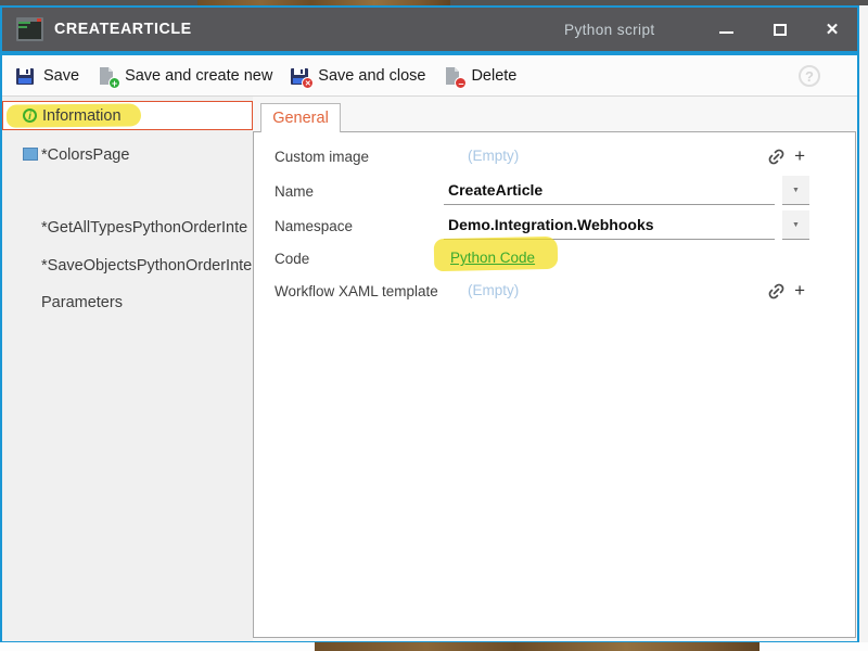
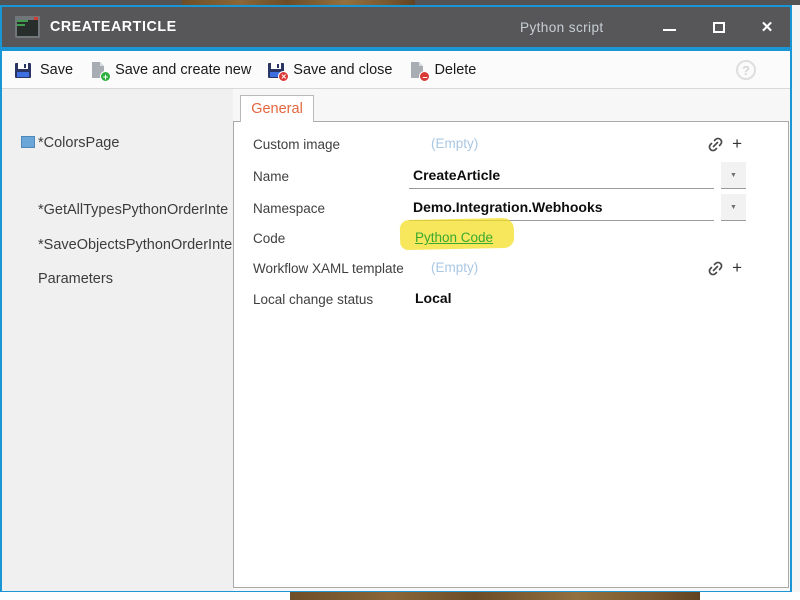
  CREATEARTICLE
  Python script
  ✕
  Save
  +
  Save and create new
  Save and close
  –
  Delete
  ?
- i
- Information
  *ColorsPage
  *GetAllTypesPythonOrderInte
  *SaveObjectsPythonOrderInte
  Parameters
  General
  Custom image
  (Empty)
  +
  Name
  CreateArticle
  Namespace
  Demo.Integration.Webhooks
  Code
  Python Code
  Workflow XAML template
  (Empty)
  +
+ Local change status
+ Local
